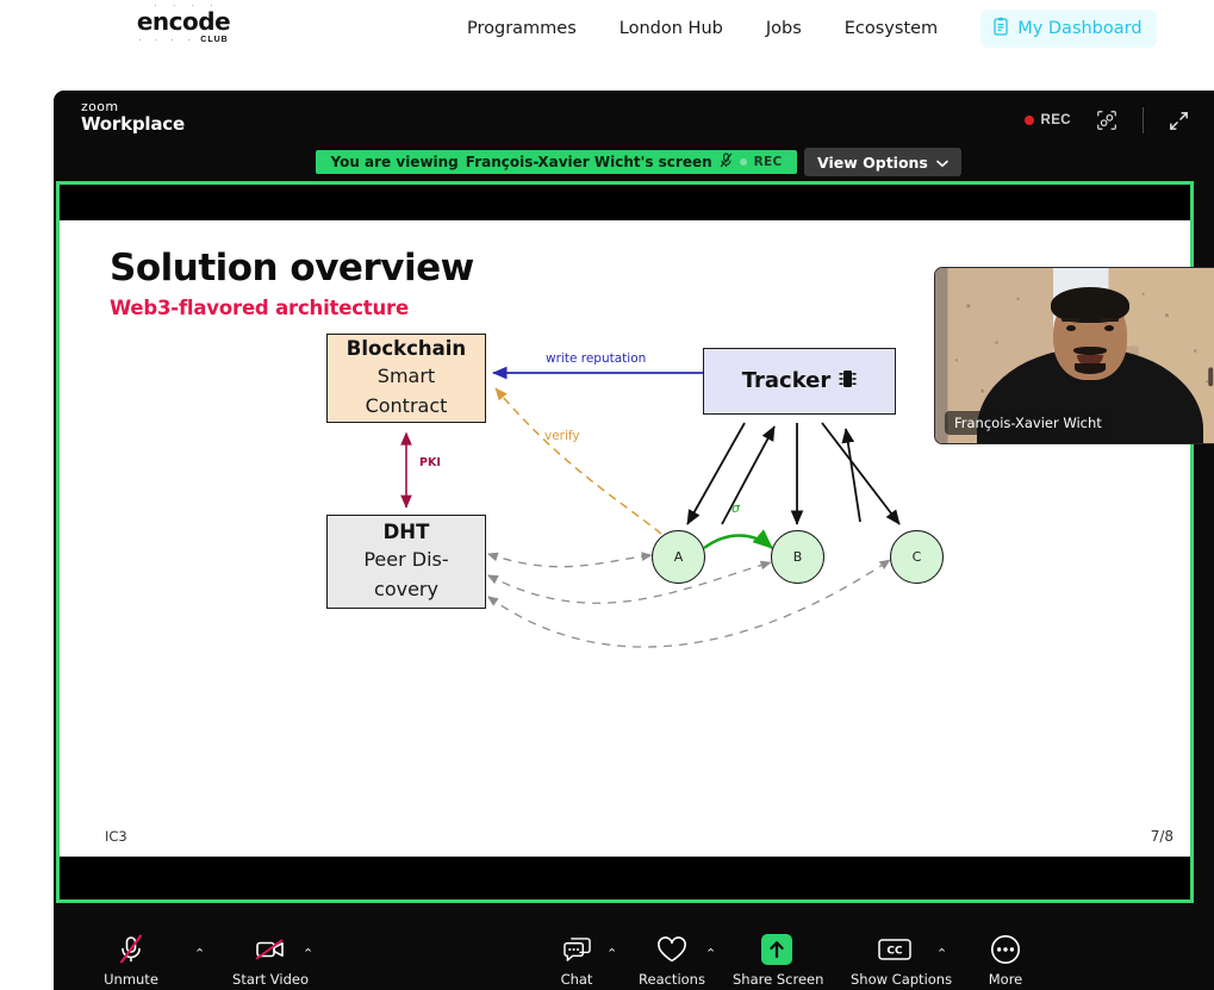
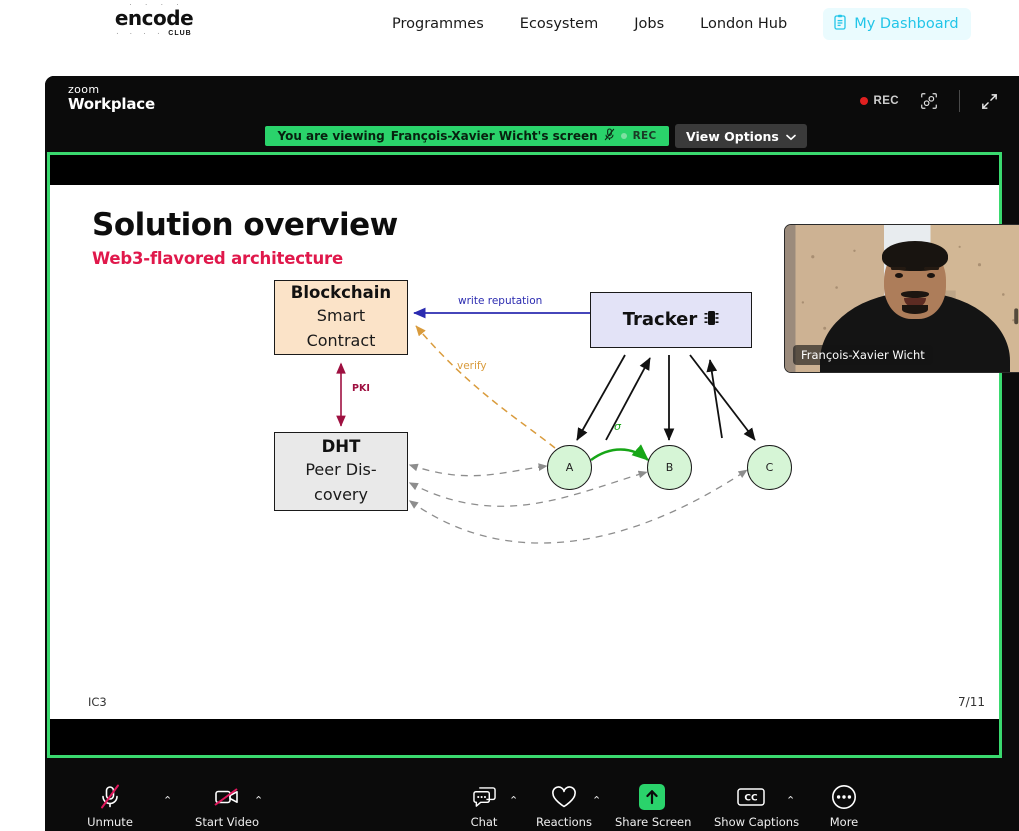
  encode
  Programmes
- London Hub
+ Ecosystem
  Jobs
- Ecosystem
+ London Hub
  My Dashboard
  zoom
  Workplace
  REC
  You are viewing
  François-Xavier Wicht's screen
  REC
  View Options
  Solution overview
  Web3-flavored architecture
  Blockchain
  Smart
  Contract
  DHT
  Peer Dis-
  covery
  Tracker
  A
  B
  C
  write reputation
  verify
  PKI
  σ
  IC3
- 7/8
+ 7/11
  François-Xavier Wicht
  Unmute
  ⌃
  Start Video
  ⌃
  Chat
  ⌃
  Reactions
  ⌃
  Share Screen
  CC
  Show Captions
  ⌃
  More
